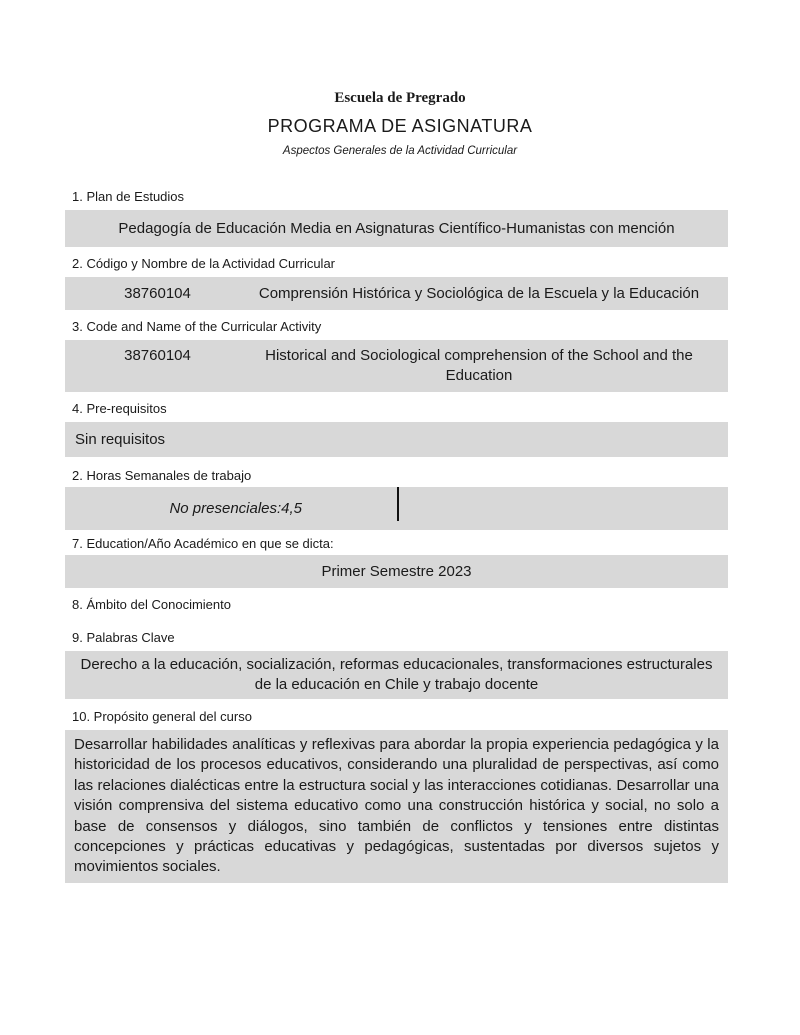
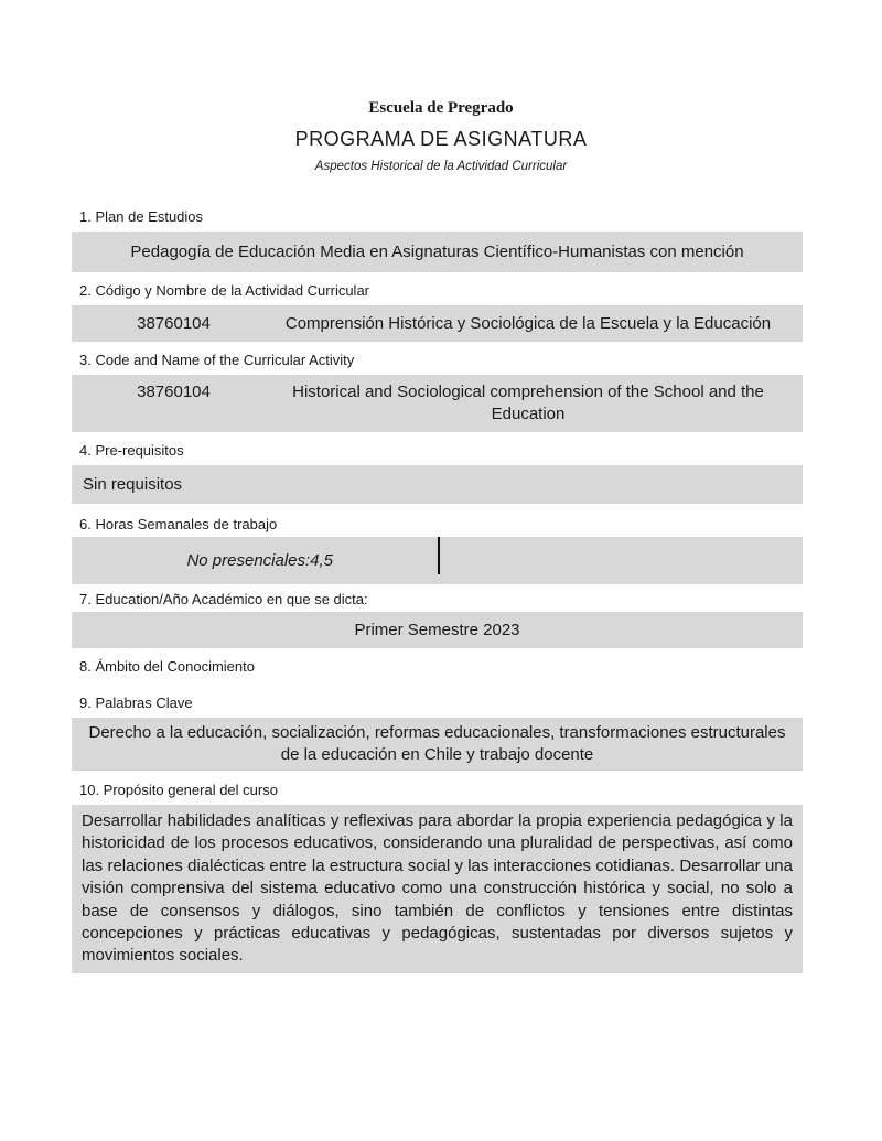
  Escuela de Pregrado
  PROGRAMA DE ASIGNATURA
- Aspectos Generales de la Actividad Curricular
+ Aspectos Historical de la Actividad Curricular
  1. Plan de Estudios
  Pedagogía de Educación Media en Asignaturas Científico-Humanistas con mención
  2. Código y Nombre de la Actividad Curricular
  38760104
  Comprensión Histórica y Sociológica de la Escuela y la Educación
  3. Code and Name of the Curricular Activity
  38760104
  Historical and Sociological comprehension of the School and the Education
  4. Pre-requisitos
  Sin requisitos
- 2. Horas Semanales de trabajo
+ 6. Horas Semanales de trabajo
  No presenciales:4,5
  7. Education/Año Académico en que se dicta:
  Primer Semestre 2023
  8. Ámbito del Conocimiento
  9. Palabras Clave
  Derecho a la educación, socialización, reformas educacionales, transformaciones estructurales de la educación en Chile y trabajo docente
  10. Propósito general del curso
  Desarrollar habilidades analíticas y reflexivas para abordar la propia experiencia pedagógica y la historicidad de los procesos educativos, considerando una pluralidad de perspectivas, así como las relaciones dialécticas entre la estructura social y las interacciones cotidianas. Desarrollar una visión comprensiva del sistema educativo como una construcción histórica y social, no solo a base de consensos y diálogos, sino también de conflictos y tensiones entre distintas concepciones y prácticas educativas y pedagógicas, sustentadas por diversos sujetos y movimientos sociales.
